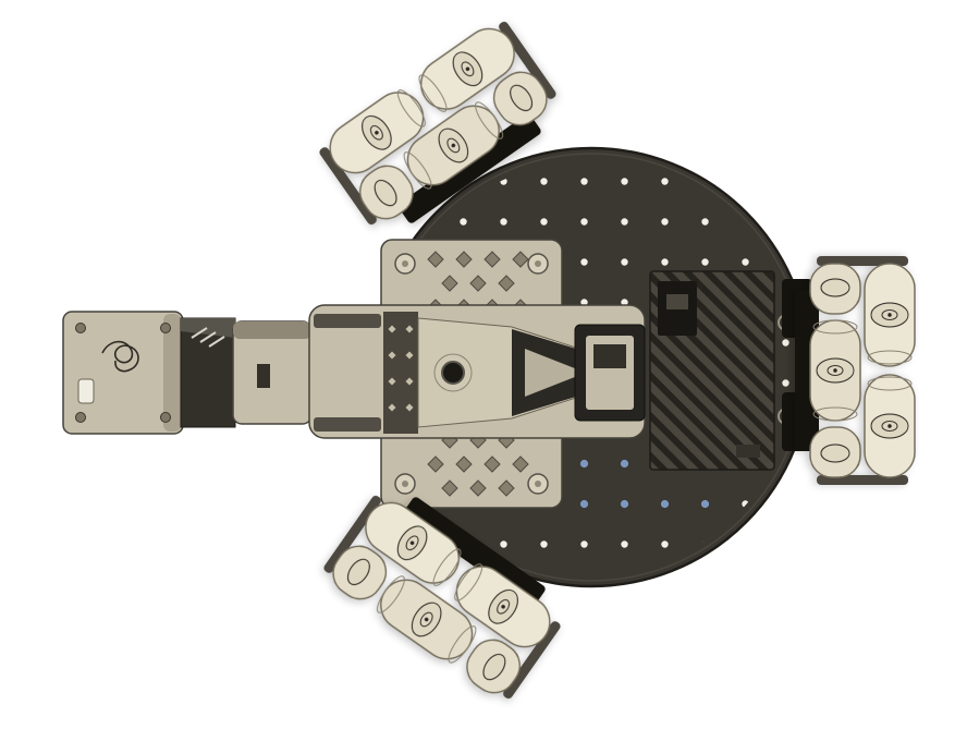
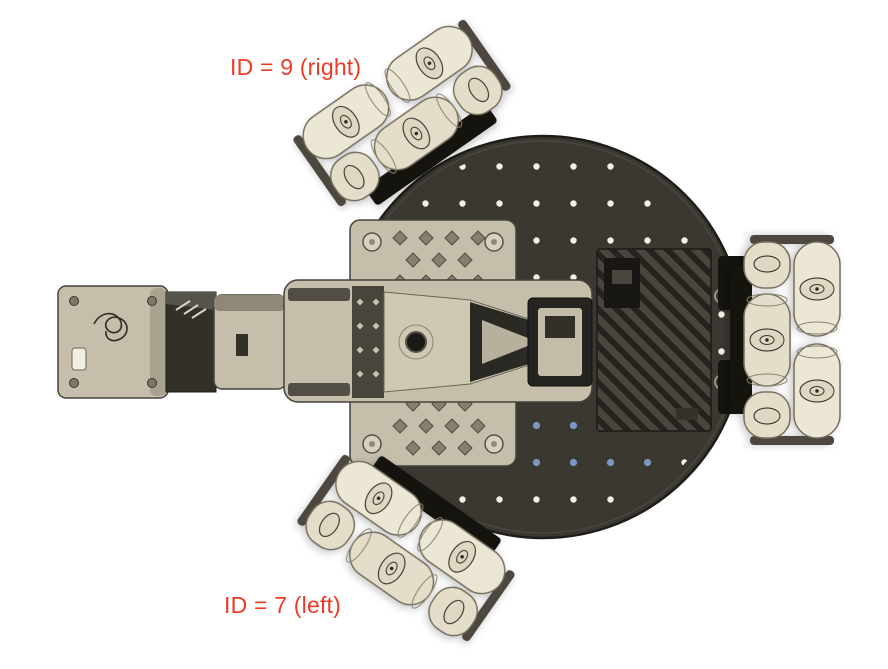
+ ID = 9 (right)
+ ID = 7 (left)
